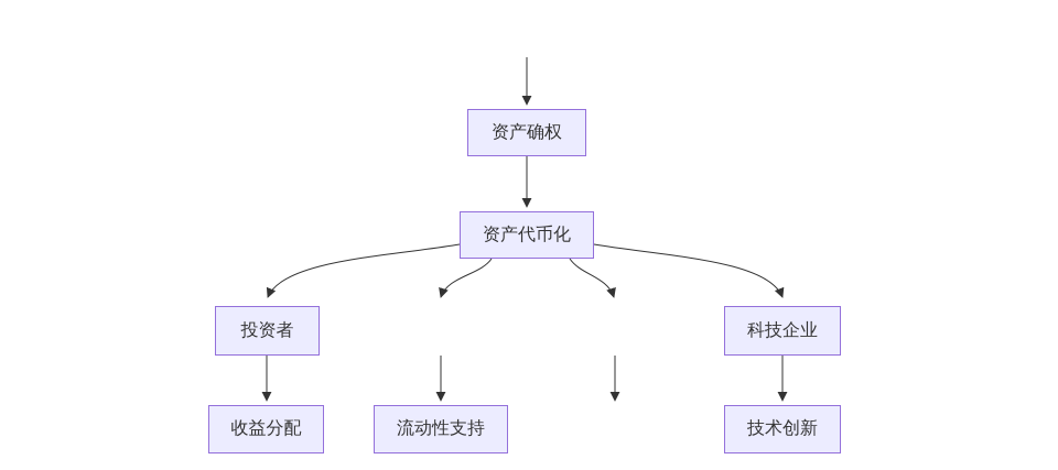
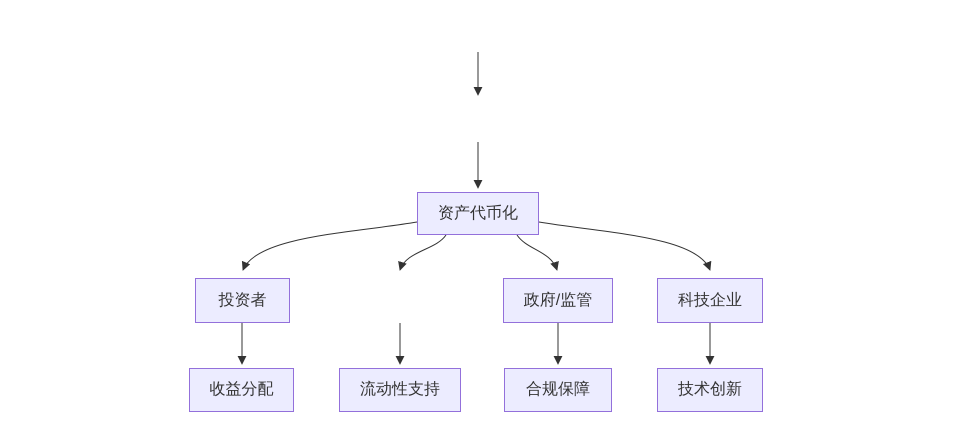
- 资产确权
  资产代币化
  投资者
+ 政府/监管
  科技企业
  收益分配
  流动性支持
+ 合规保障
  技术创新
